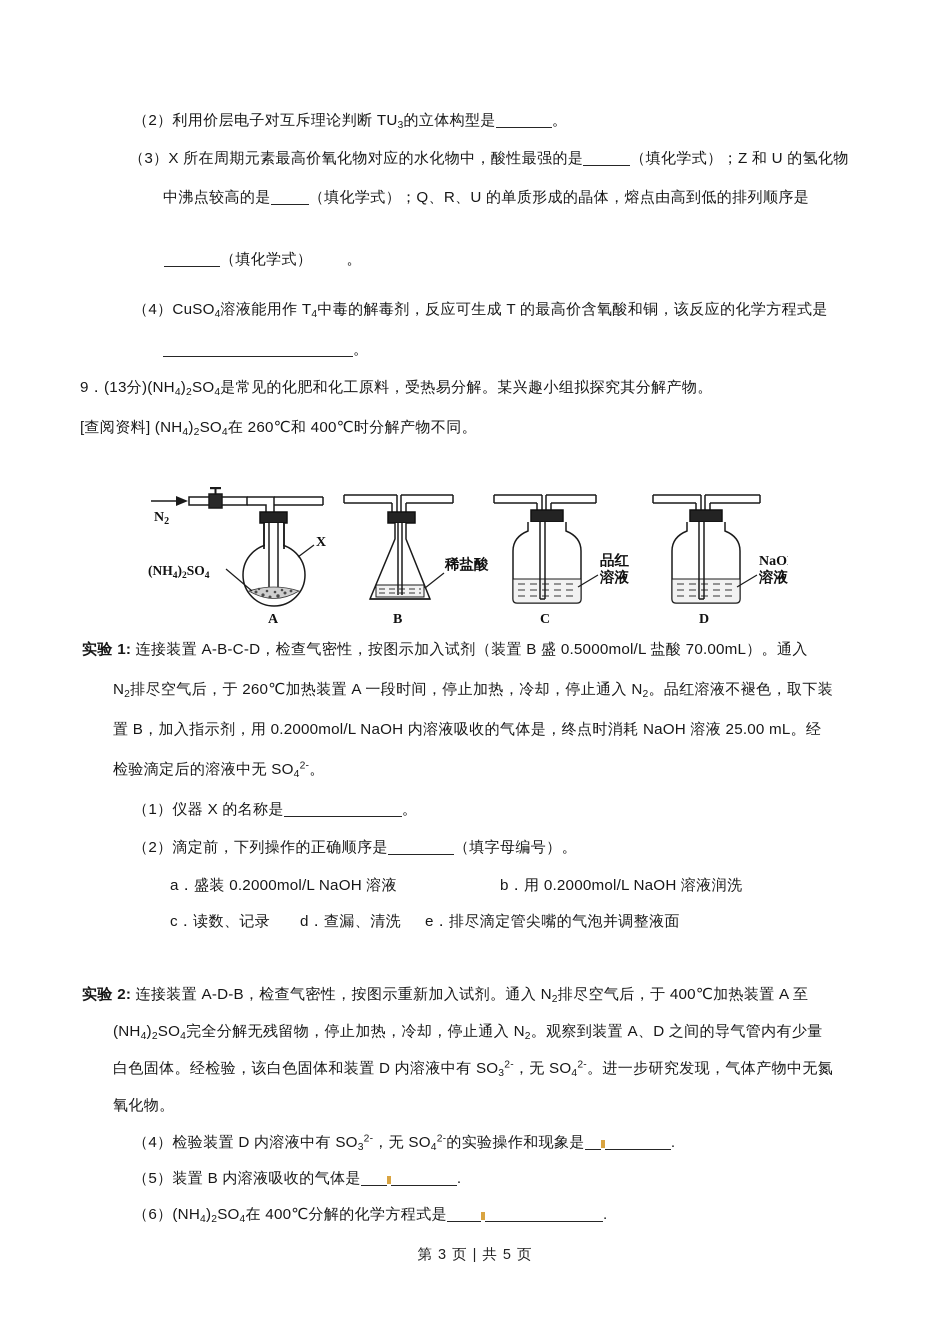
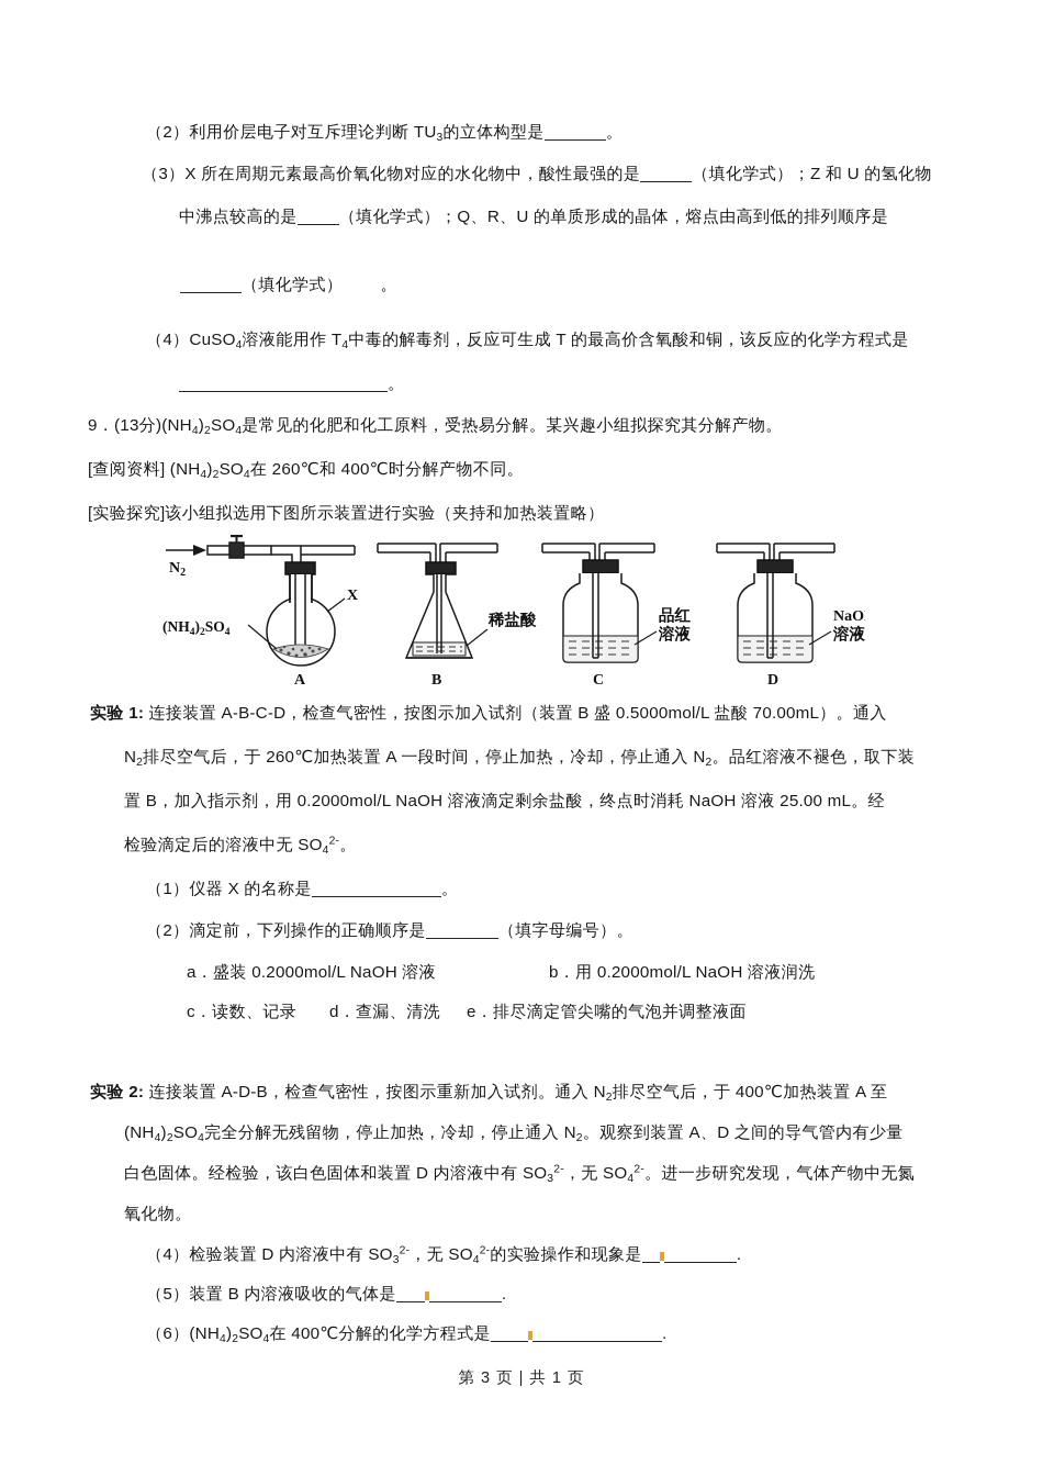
  （2）利用价层电子对互斥理论判断 TU3的立体构型是 。
  （3）X 所在周期元素最高价氧化物对应的水化物中，酸性最强的是 （填化学式）；Z 和 U 的氢化物
  中沸点较高的是 （填化学式）；Q、R、U 的单质形成的晶体，熔点由高到低的排列顺序是
  （填化学式） 。
  （4）CuSO4溶液能用作 T4中毒的解毒剂，反应可生成 T 的最高价含氧酸和铜，该反应的化学方程式是
  。
  9．(13分)(NH4)2SO4是常见的化肥和化工原料，受热易分解。某兴趣小组拟探究其分解产物。
  [查阅资料] (NH4)2SO4在 260℃和 400℃时分解产物不同。
+ [实验探究]该小组拟选用下图所示装置进行实验（夹持和加热装置略）
  N2
  (NH4 )2 SO4
  X
  A
  B
  C
  D
  稀盐酸
  品红
  溶液
  NaO
  溶液
  实验 1: 连接装置 A-B-C-D，检查气密性，按图示加入试剂（装置 B 盛 0.5000mol/L 盐酸 70.00mL）。通入
  N2排尽空气后，于 260℃加热装置 A 一段时间，停止加热，冷却，停止通入 N2。品红溶液不褪色，取下装
- 置 B，加入指示剂，用 0.2000mol/L NaOH 内溶液吸收的气体是，终点时消耗 NaOH 溶液 25.00 mL。经
+ 置 B，加入指示剂，用 0.2000mol/L NaOH 溶液滴定剩余盐酸，终点时消耗 NaOH 溶液 25.00 mL。经
  检验滴定后的溶液中无 SO42-。
  （1）仪器 X 的名称是 。
  （2）滴定前，下列操作的正确顺序是 （填字母编号）。
  a．盛装 0.2000mol/L NaOH 溶液
  b．用 0.2000mol/L NaOH 溶液润洗
  c．读数、记录
  d．查漏、清洗
  e．排尽滴定管尖嘴的气泡并调整液面
  实验 2: 连接装置 A-D-B，检查气密性，按图示重新加入试剂。通入 N2排尽空气后，于 400℃加热装置 A 至
  (NH4)2SO4完全分解无残留物，停止加热，冷却，停止通入 N2。观察到装置 A、D 之间的导气管内有少量
  白色固体。经检验，该白色固体和装置 D 内溶液中有 SO32-，无 SO42-。进一步研究发现，气体产物中无氮
  氧化物。
  （4）检验装置 D 内溶液中有 SO32-，无 SO42-的实验操作和现象是 .
  （5）装置 B 内溶液吸收的气体是 .
  （6）(NH4)2SO4在 400℃分解的化学方程式是 .
- 第 3 页 | 共 5 页
+ 第 3 页 | 共 1 页
